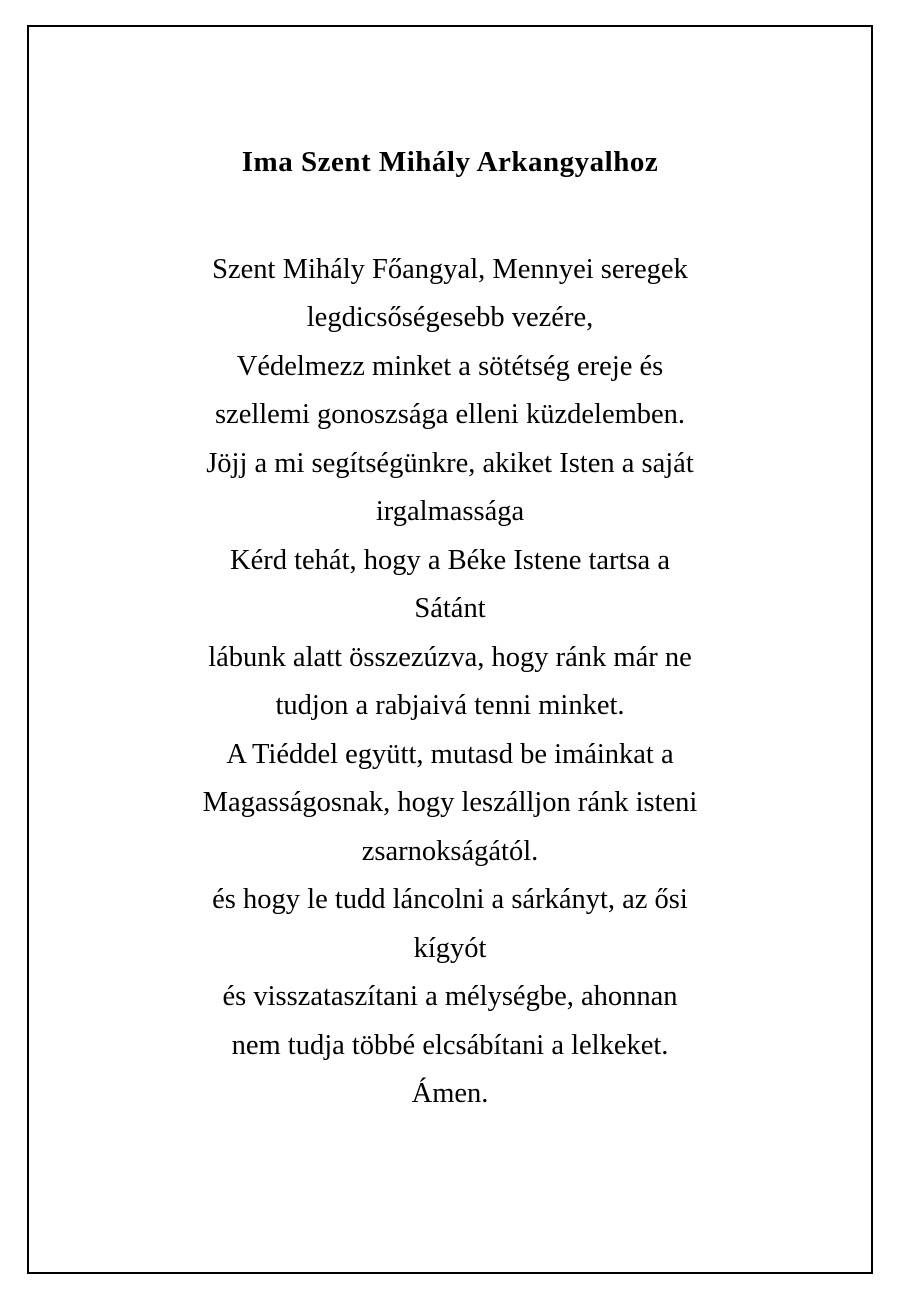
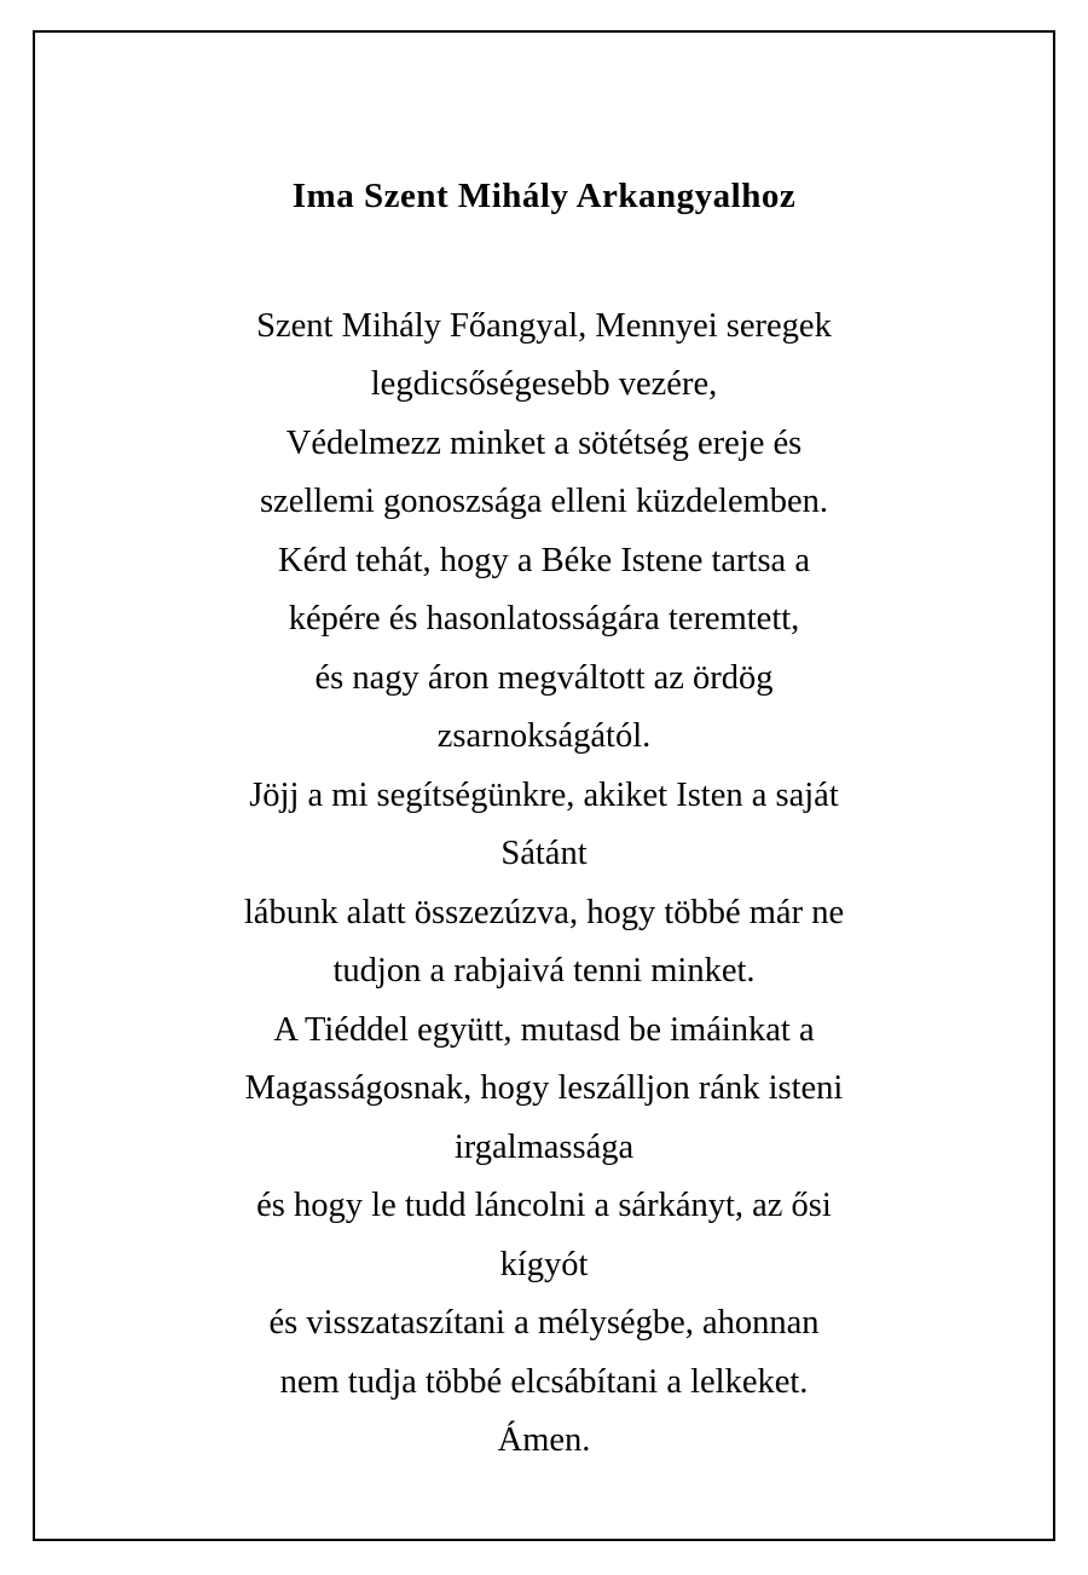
  Ima Szent Mihály Arkangyalhoz
  Szent Mihály Főangyal, Mennyei seregek
  legdicsőségesebb vezére,
  Védelmezz minket a sötétség ereje és
  szellemi gonoszsága elleni küzdelemben.
- Jöjj a mi segítségünkre, akiket Isten a saját
+ Kérd tehát, hogy a Béke Istene tartsa a
+ képére és hasonlatosságára teremtett,
+ és nagy áron megváltott az ördög
- irgalmassága
+ zsarnokságától.
- Kérd tehát, hogy a Béke Istene tartsa a
+ Jöjj a mi segítségünkre, akiket Isten a saját
  Sátánt
- lábunk alatt összezúzva, hogy ránk már ne
+ lábunk alatt összezúzva, hogy többé már ne
  tudjon a rabjaivá tenni minket.
  A Tiéddel együtt, mutasd be imáinkat a
  Magasságosnak, hogy leszálljon ránk isteni
- zsarnokságától.
+ irgalmassága
  és hogy le tudd láncolni a sárkányt, az ősi
  kígyót
  és visszataszítani a mélységbe, ahonnan
  nem tudja többé elcsábítani a lelkeket.
  Ámen.
